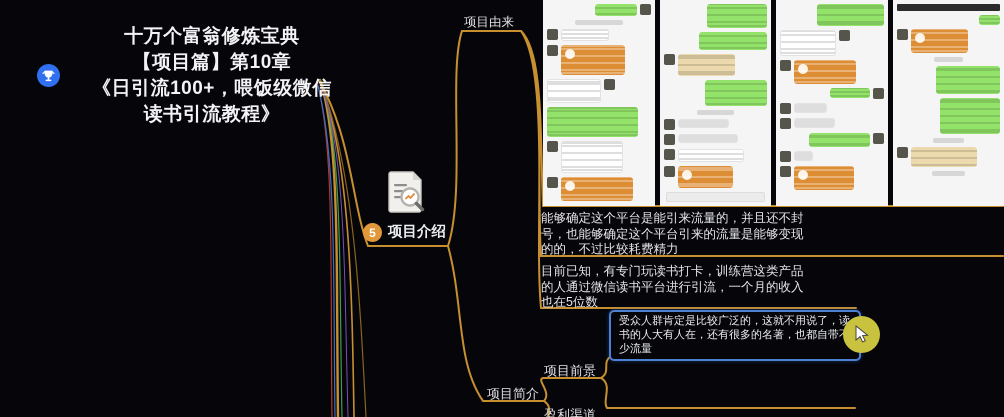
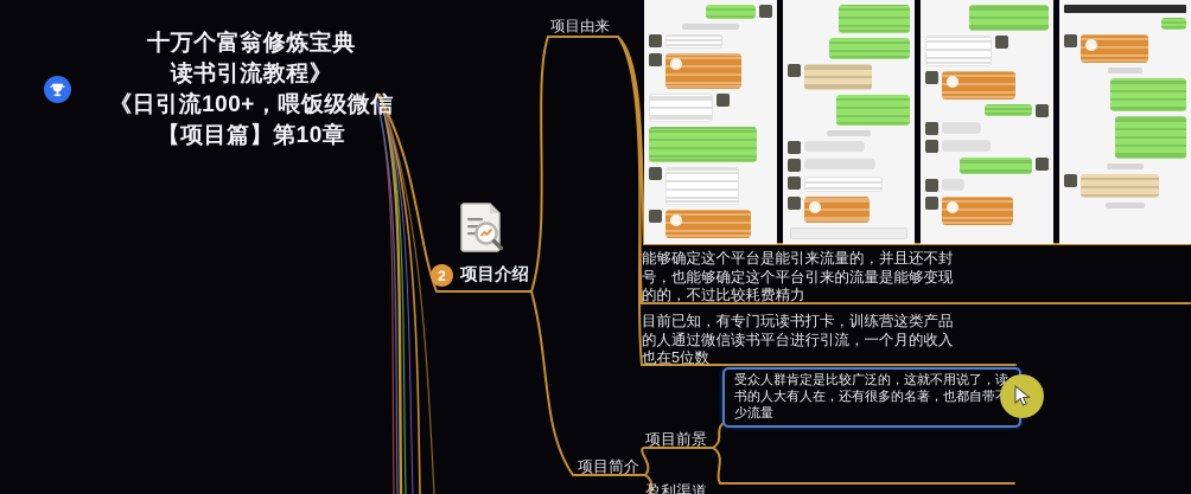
  十万个富翁修炼宝典
- 【项目篇】第10章
+ 读书引流教程》
  《日引流100+，喂饭级微信
- 读书引流教程》
+ 【项目篇】第10章
- 5
+ 2
  项目介绍
  项目由来
  能够确定这个平台是能引来流量的，并且还不封号，也能够确定这个平台引来的流量是能够变现的的，不过比较耗费精力
  目前已知，有专门玩读书打卡，训练营这类产品的人通过微信读书平台进行引流，一个月的收入也在5位数
  受众人群肯定是比较广泛的，这就不用说了，读书的人大有人在，还有很多的名著，也都自带少流量
  项目前景
  项目简介
  盈利渠道
